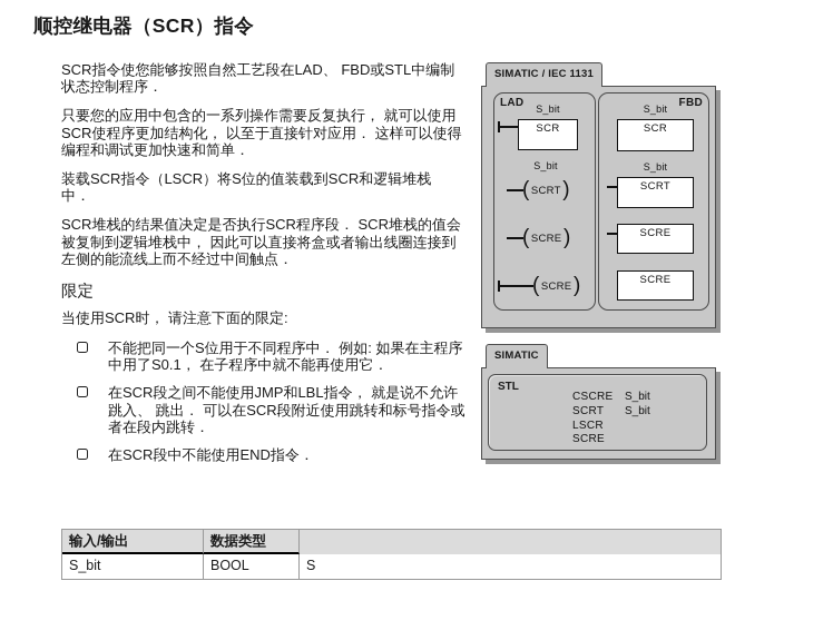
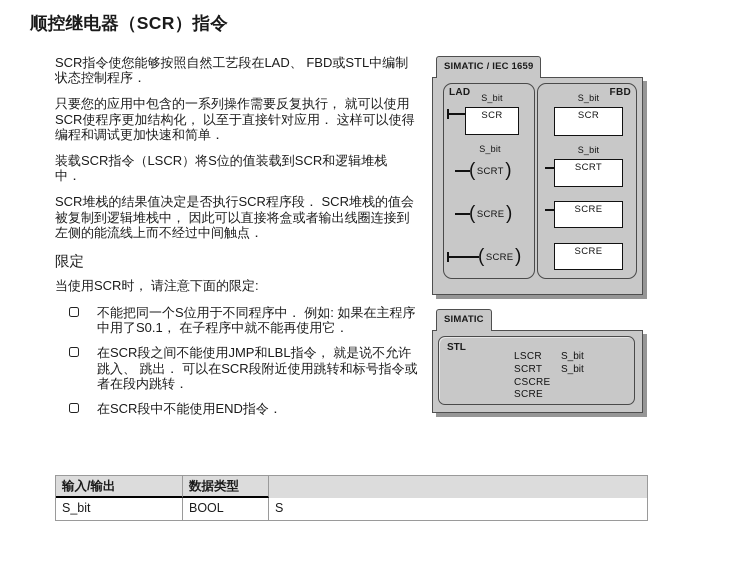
  顺控继电器（SCR）指令
  SCR指令使您能够按照自然工艺段在LAD、 FBD或STL中编制
  状态控制程序．
  只要您的应用中包含的一系列操作需要反复执行， 就可以使用
  SCR使程序更加结构化， 以至于直接针对应用． 这样可以使得
  编程和调试更加快速和简单．
  装载SCR指令（LSCR）将S位的值装载到SCR和逻辑堆栈
  中．
  SCR堆栈的结果值决定是否执行SCR程序段． SCR堆栈的值会
  被复制到逻辑堆栈中， 因此可以直接将盒或者输出线圈连接到
  左侧的能流线上而不经过中间触点．
  限定
  当使用SCR时， 请注意下面的限定:
  不能把同一个S位用于不同程序中． 例如: 如果在主程序
  中用了S0.1， 在子程序中就不能再使用它．
  在SCR段之间不能使用JMP和LBL指令， 就是说不允许
  跳入、 跳出． 可以在SCR段附近使用跳转和标号指令或
  者在段内跳转．
  在SCR段中不能使用END指令．
- SIMATIC / IEC 1131
+ SIMATIC / IEC 1659
  LAD
  S_bit
  SCR
  S_bit
  SCRT
  SCRE
  SCRE
  FBD
  S_bit
  SCR
  S_bit
  SCRT
  SCRE
  SCRE
  SIMATIC
  STL
- CSCRE S_bit
+ LSCR S_bit
  SCRT S_bit
- LSCR
+ CSCRE
  SCRE
  输入/输出
  数据类型
  S_bit
  BOOL
  S
